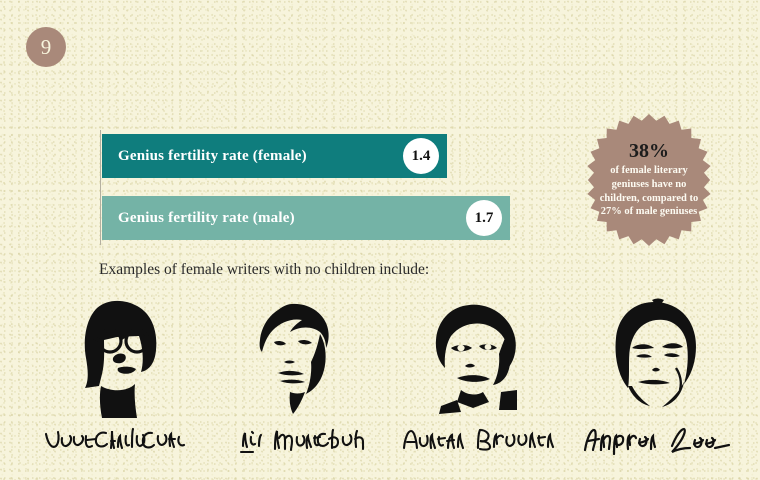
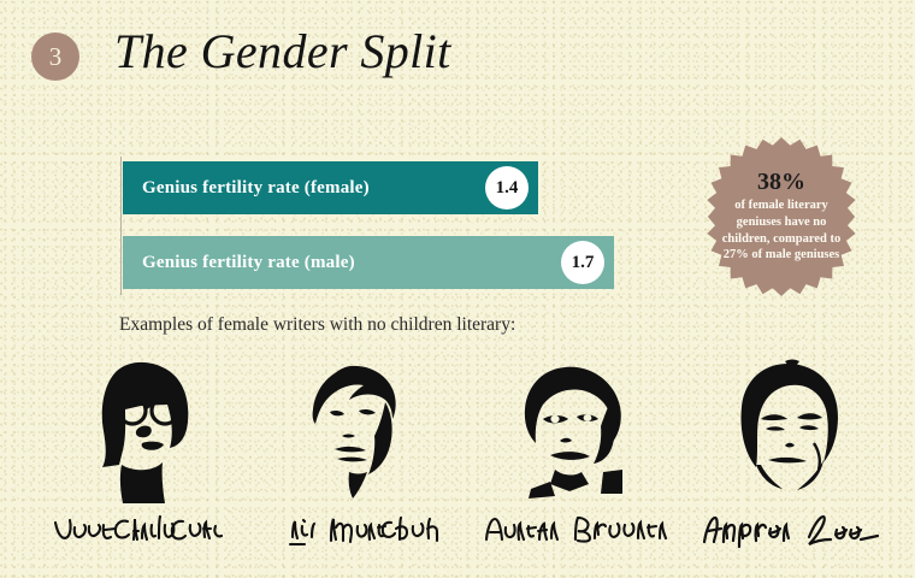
- 9
+ 3
+ The Gender Split
  Genius fertility rate (female)
  1.4
  Genius fertility rate (male)
  1.7
  38%
  of female literary geniuses have no children, compared to 27% of male geniuses
- Examples of female writers with no children include:
+ Examples of female writers with no children literary:
